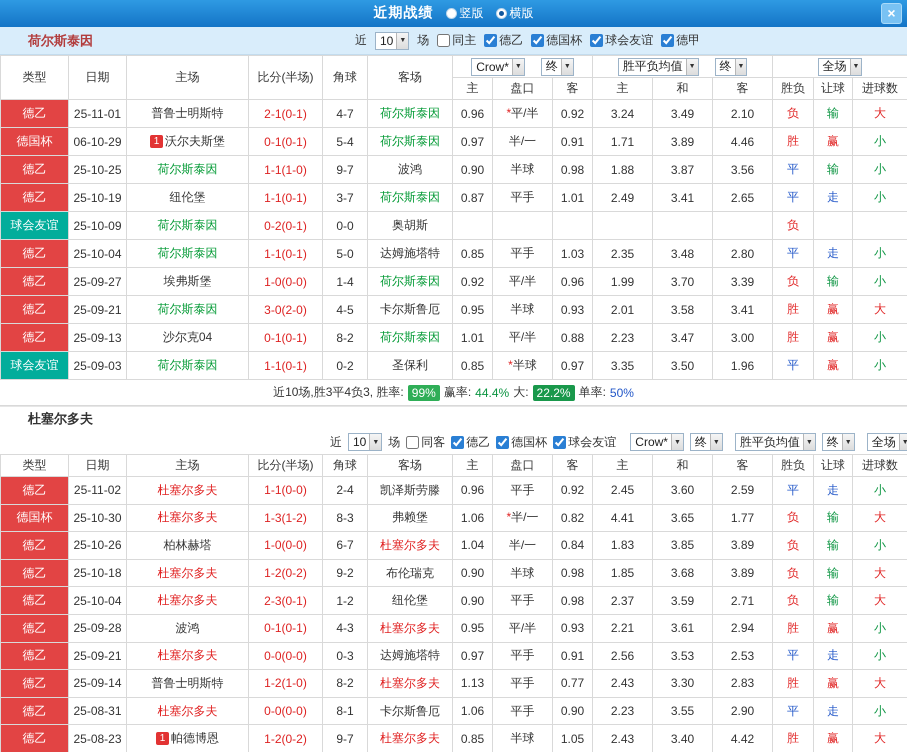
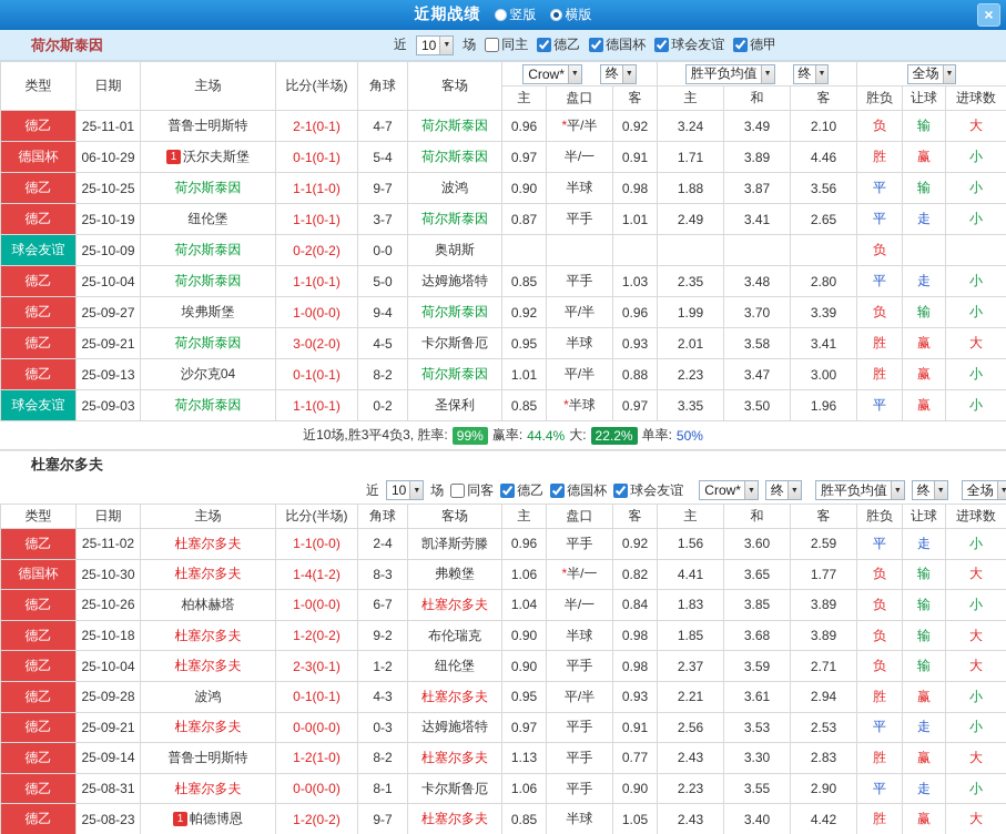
  近期战绩
  竖版
  横版
  ×
  荷尔斯泰因
  近
  10
  场
  同主
  德乙
  德国杯
  球会友谊
  德甲
  类型	日期	主场	比分(半场)	角球	客场	Crow* 终	胜平负均值 终	全场
  主	盘口	客	主	和	客	胜负	让球	进球数
  德乙	25-11-01	普鲁士明斯特	2-1(0-1)	4-7	荷尔斯泰因	0.96	*平/半	0.92	3.24	3.49	2.10	负	输	大
  德国杯	06-10-29	1 沃尔夫斯堡	0-1(0-1)	5-4	荷尔斯泰因	0.97	半/一	0.91	1.71	3.89	4.46	胜	赢	小
  德乙	25-10-25	荷尔斯泰因	1-1(1-0)	9-7	波鸿	0.90	半球	0.98	1.88	3.87	3.56	平	输	小
  德乙	25-10-19	纽伦堡	1-1(0-1)	3-7	荷尔斯泰因	0.87	平手	1.01	2.49	3.41	2.65	平	走	小
- 球会友谊	25-10-09	荷尔斯泰因	0-2(0-1)	0-0	奥胡斯							负
+ 球会友谊	25-10-09	荷尔斯泰因	0-2(0-2)	0-0	奥胡斯							负
  德乙	25-10-04	荷尔斯泰因	1-1(0-1)	5-0	达姆施塔特	0.85	平手	1.03	2.35	3.48	2.80	平	走	小
- 德乙	25-09-27	埃弗斯堡	1-0(0-0)	1-4	荷尔斯泰因	0.92	平/半	0.96	1.99	3.70	3.39	负	输	小
+ 德乙	25-09-27	埃弗斯堡	1-0(0-0)	9-4	荷尔斯泰因	0.92	平/半	0.96	1.99	3.70	3.39	负	输	小
  德乙	25-09-21	荷尔斯泰因	3-0(2-0)	4-5	卡尔斯鲁厄	0.95	半球	0.93	2.01	3.58	3.41	胜	赢	大
  德乙	25-09-13	沙尔克04	0-1(0-1)	8-2	荷尔斯泰因	1.01	平/半	0.88	2.23	3.47	3.00	胜	赢	小
  球会友谊	25-09-03	荷尔斯泰因	1-1(0-1)	0-2	圣保利	0.85	*半球	0.97	3.35	3.50	1.96	平	赢	小
  近10场,胜3平4负3, 胜率:
  99%
  赢率:
  44.4%
  大:
  22.2%
  单率:
  50%
  杜塞尔多夫
  近
  10
  场
  同客
  德乙
  德国杯
  球会友谊
  Crow*
  终
  胜平负均值
  终
  全场
  类型	日期	主场	比分(半场)	角球	客场	主	盘口	客	主	和	客	胜负	让球	进球数
- 德乙	25-11-02	杜塞尔多夫	1-1(0-0)	2-4	凯泽斯劳滕	0.96	平手	0.92	2.45	3.60	2.59	平	走	小
+ 德乙	25-11-02	杜塞尔多夫	1-1(0-0)	2-4	凯泽斯劳滕	0.96	平手	0.92	1.56	3.60	2.59	平	走	小
- 德国杯	25-10-30	杜塞尔多夫	1-3(1-2)	8-3	弗赖堡	1.06	*半/一	0.82	4.41	3.65	1.77	负	输	大
+ 德国杯	25-10-30	杜塞尔多夫	1-4(1-2)	8-3	弗赖堡	1.06	*半/一	0.82	4.41	3.65	1.77	负	输	大
  德乙	25-10-26	柏林赫塔	1-0(0-0)	6-7	杜塞尔多夫	1.04	半/一	0.84	1.83	3.85	3.89	负	输	小
  德乙	25-10-18	杜塞尔多夫	1-2(0-2)	9-2	布伦瑞克	0.90	半球	0.98	1.85	3.68	3.89	负	输	大
  德乙	25-10-04	杜塞尔多夫	2-3(0-1)	1-2	纽伦堡	0.90	平手	0.98	2.37	3.59	2.71	负	输	大
  德乙	25-09-28	波鸿	0-1(0-1)	4-3	杜塞尔多夫	0.95	平/半	0.93	2.21	3.61	2.94	胜	赢	小
  德乙	25-09-21	杜塞尔多夫	0-0(0-0)	0-3	达姆施塔特	0.97	平手	0.91	2.56	3.53	2.53	平	走	小
  德乙	25-09-14	普鲁士明斯特	1-2(1-0)	8-2	杜塞尔多夫	1.13	平手	0.77	2.43	3.30	2.83	胜	赢	大
  德乙	25-08-31	杜塞尔多夫	0-0(0-0)	8-1	卡尔斯鲁厄	1.06	平手	0.90	2.23	3.55	2.90	平	走	小
  德乙	25-08-23	1 帕德博恩	1-2(0-2)	9-7	杜塞尔多夫	0.85	半球	1.05	2.43	3.40	4.42	胜	赢	大
